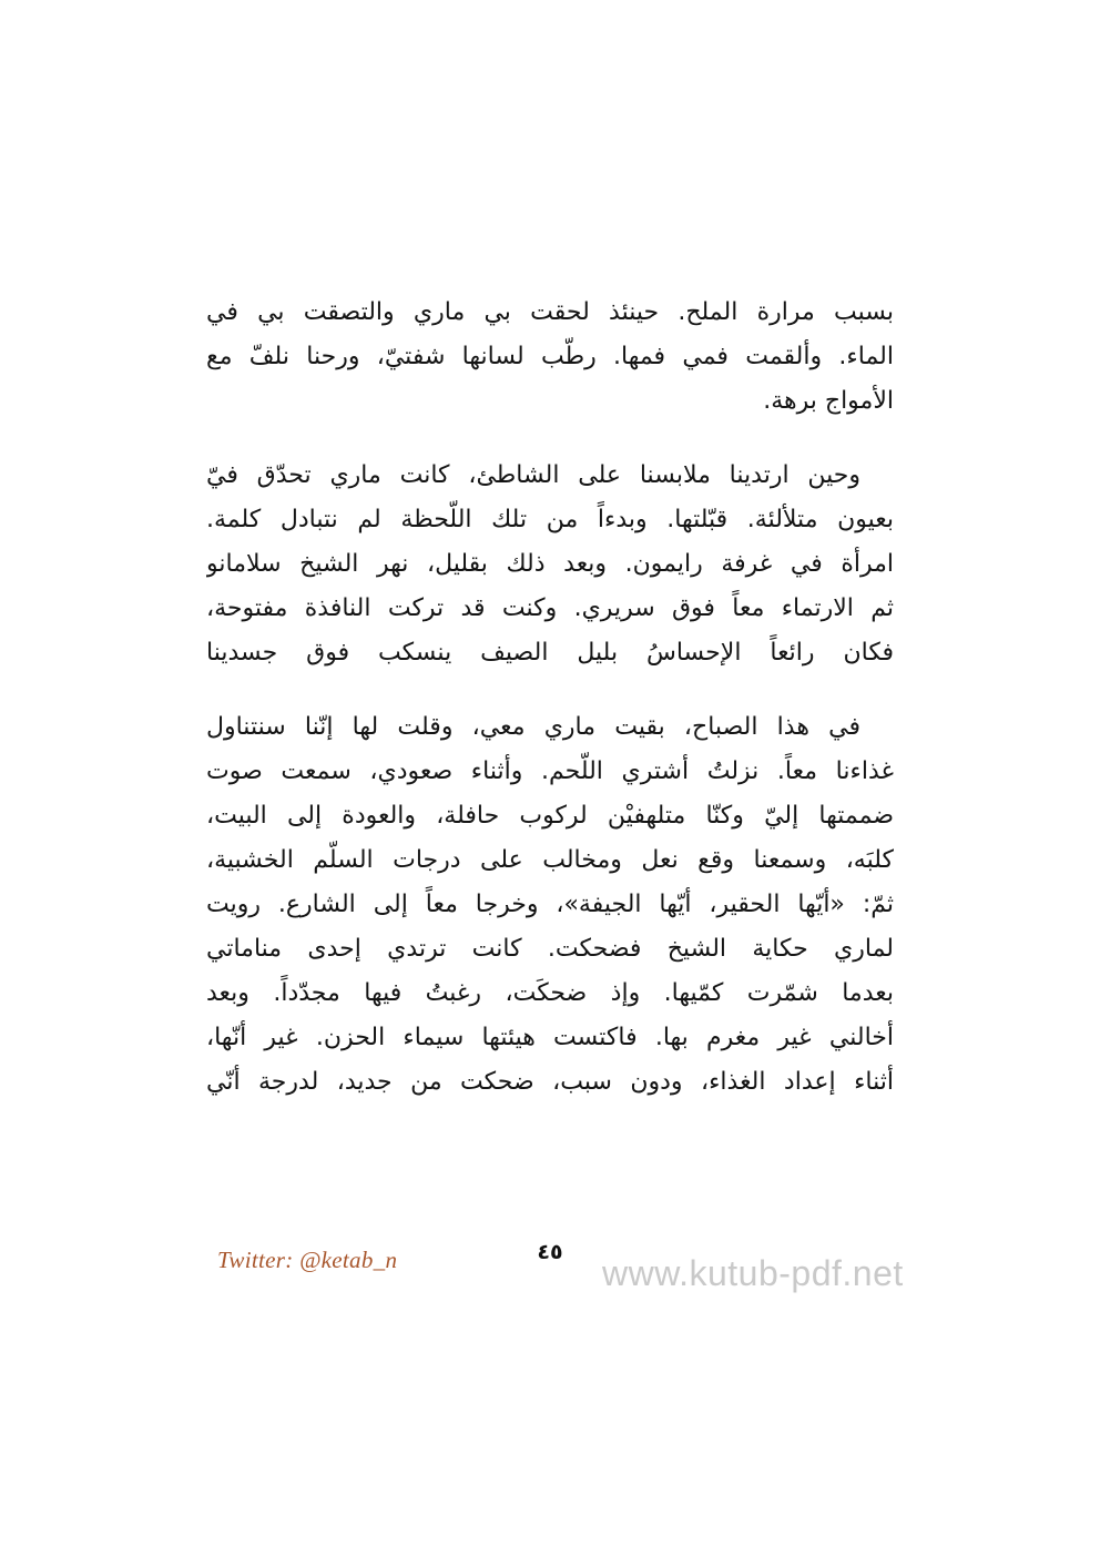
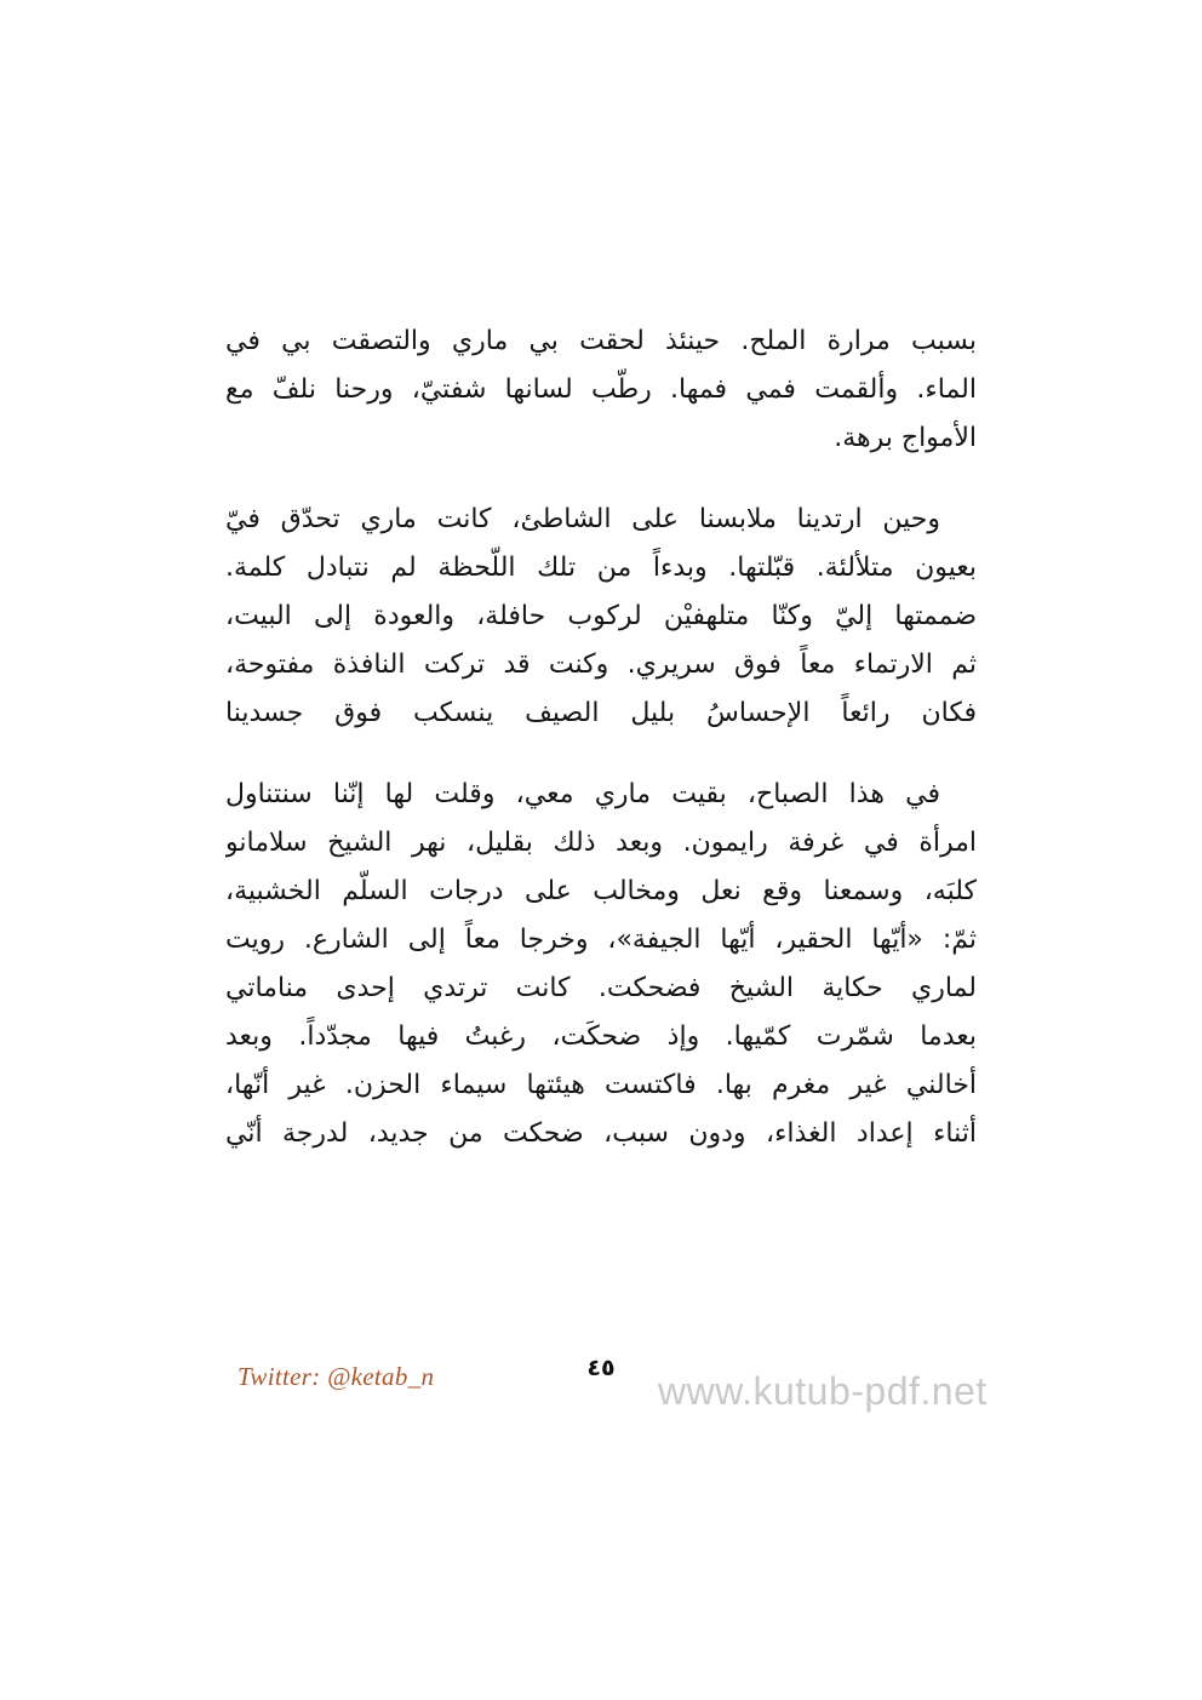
  بسبب مرارة الملح. حينئذ لحقت بي ماري والتصقت بي في
  الماء. وألقمت فمي فمها. رطّب لسانها شفتيّ، ورحنا نلفّ مع
  الأمواج برهة.
  وحين ارتدينا ملابسنا على الشاطئ، كانت ماري تحدّق فيّ
  بعيون متلألئة. قبّلتها. وبدءاً من تلك اللّحظة لم نتبادل كلمة.
- امرأة في غرفة رايمون. وبعد ذلك بقليل، نهر الشيخ سلامانو
+ ضممتها إليّ وكنّا متلهفيْن لركوب حافلة، والعودة إلى البيت،
  ثم الارتماء معاً فوق سريري. وكنت قد تركت النافذة مفتوحة،
  فكان رائعاً الإحساسُ بليل الصيف ينسكب فوق جسدينا
  في هذا الصباح، بقيت ماري معي، وقلت لها إنّنا سنتناول
- غذاءنا معاً. نزلتُ أشتري اللّحم. وأثناء صعودي، سمعت صوت
- ضممتها إليّ وكنّا متلهفيْن لركوب حافلة، والعودة إلى البيت،
+ امرأة في غرفة رايمون. وبعد ذلك بقليل، نهر الشيخ سلامانو
  كلبَه، وسمعنا وقع نعل ومخالب على درجات السلّم الخشبية،
  ثمّ: «أيّها الحقير، أيّها الجيفة»، وخرجا معاً إلى الشارع. رويت
  لماري حكاية الشيخ فضحكت. كانت ترتدي إحدى مناماتي
  بعدما شمّرت كمّيها. وإذ ضحكَت، رغبتُ فيها مجدّداً. وبعد
  أخالني غير مغرم بها. فاكتست هيئتها سيماء الحزن. غير أنّها،
  أثناء إعداد الغذاء، ودون سبب، ضحكت من جديد، لدرجة أنّي
  Twitter: @ketab_n
  ٤٥
  www.kutub-pdf.net
